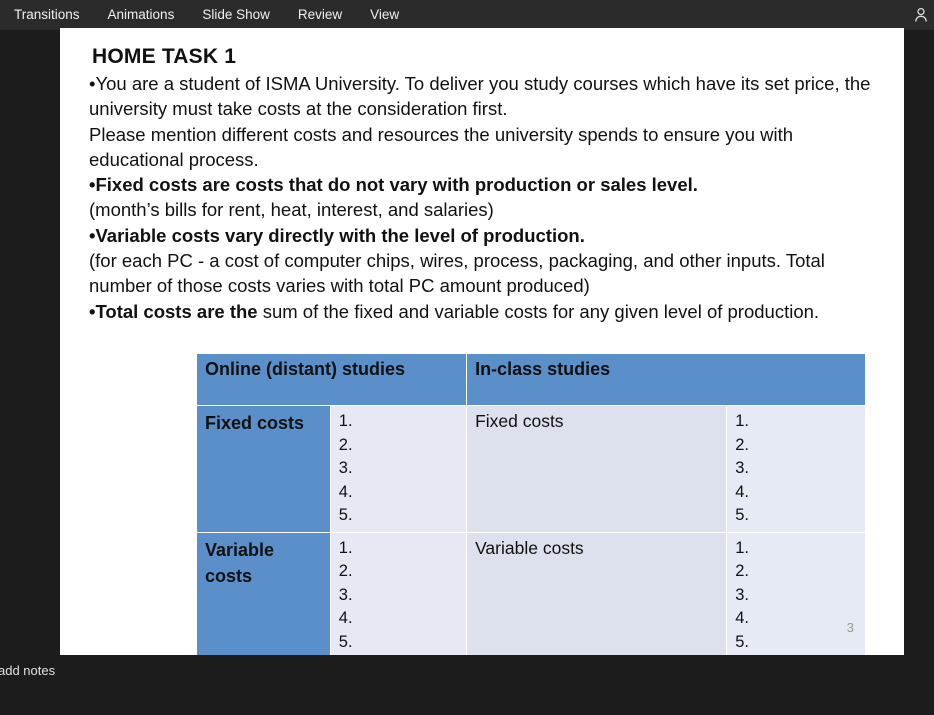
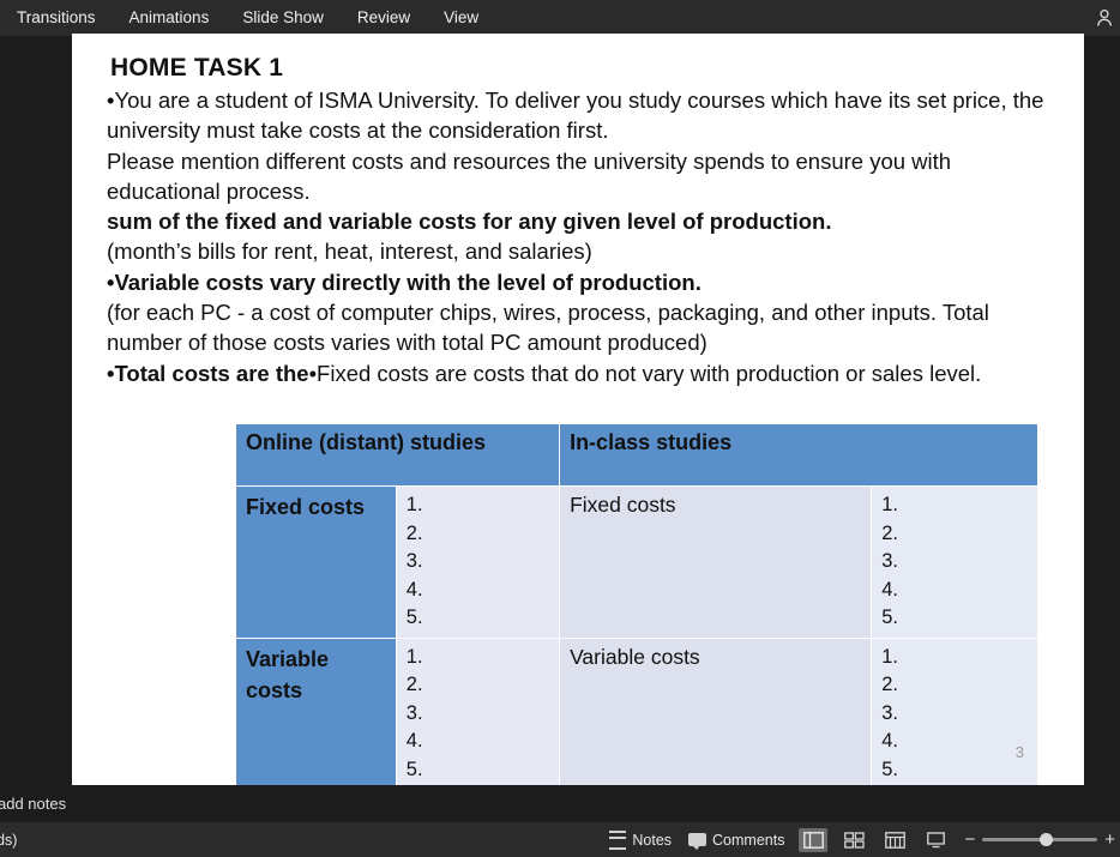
  Transitions
  Animations
  Slide Show
  Review
  View
  HOME TASK 1
  •You are a student of ISMA University. To deliver you study courses which have its set price, the university must take costs at the consideration first.
  Please mention different costs and resources the university spends to ensure you with educational process.
- •Fixed costs are costs that do not vary with production or sales level.
+ sum of the fixed and variable costs for any given level of production.
  (month’s bills for rent, heat, interest, and salaries)
  •Variable costs vary directly with the level of production.
  (for each PC - a cost of computer chips, wires, process, packaging, and other inputs. Total number of those costs varies with total PC amount produced)
- •Total costs are the sum of the fixed and variable costs for any given level of production.
+ •Total costs are the•Fixed costs are costs that do not vary with production or sales level.
  Online (distant) studies	In-class studies
  Fixed costs	1. 2. 3. 4. 5.	Fixed costs	1. 2. 3. 4. 5.
  Variable costs	1. 2. 3. 4. 5.	Variable costs	1. 2. 3. 4. 5.
  3
  add notes
+ ds)
+ Notes
+ Comments
+ −
+ +
